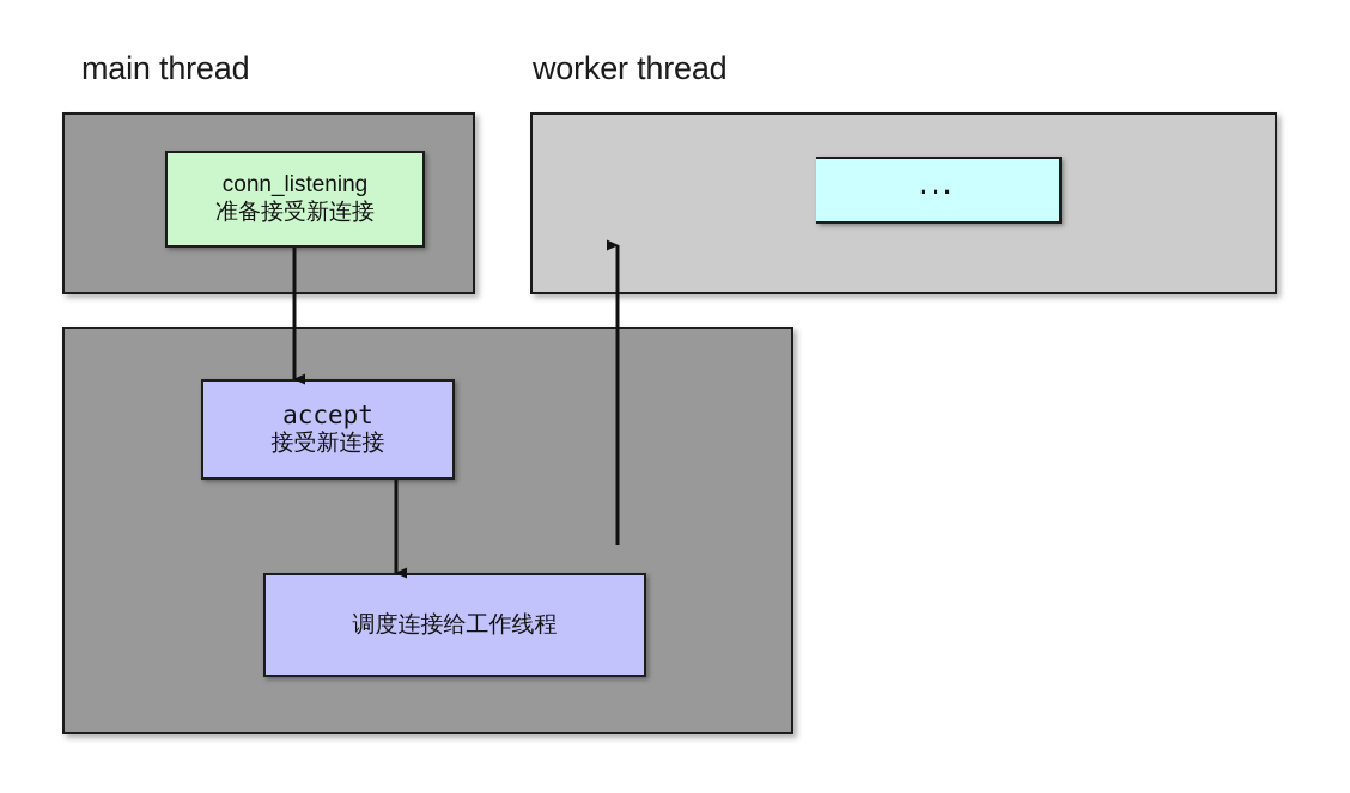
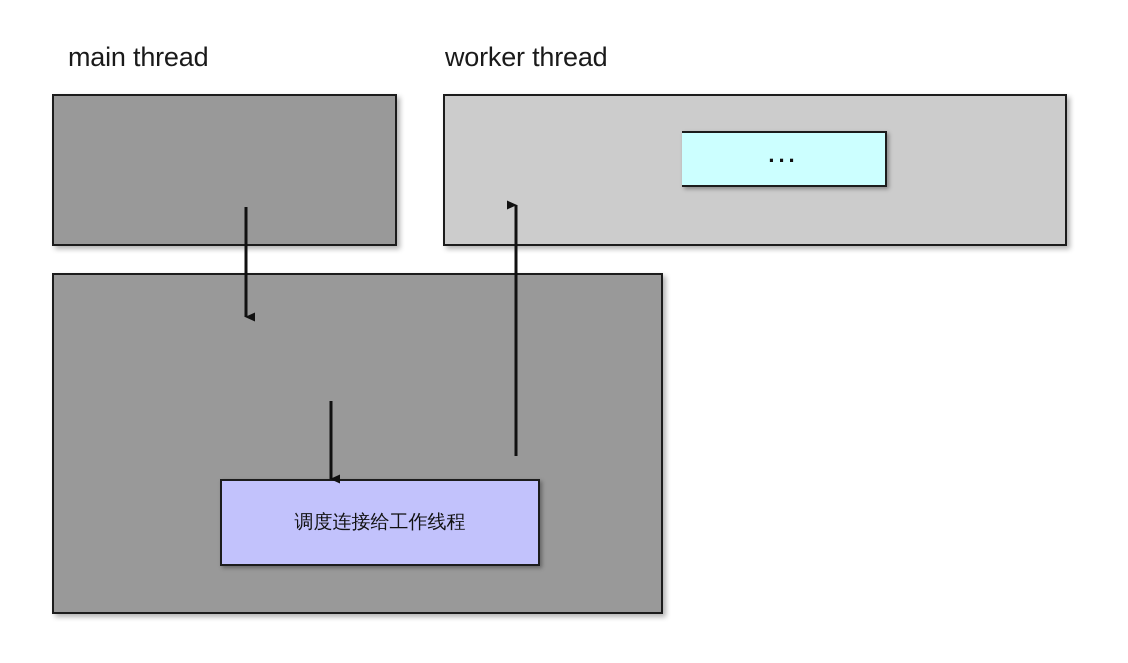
  main thread
  worker thread
- conn_listening
- 准备接受新连接
- accept
- 接受新连接
  调度连接给工作线程
  ...
